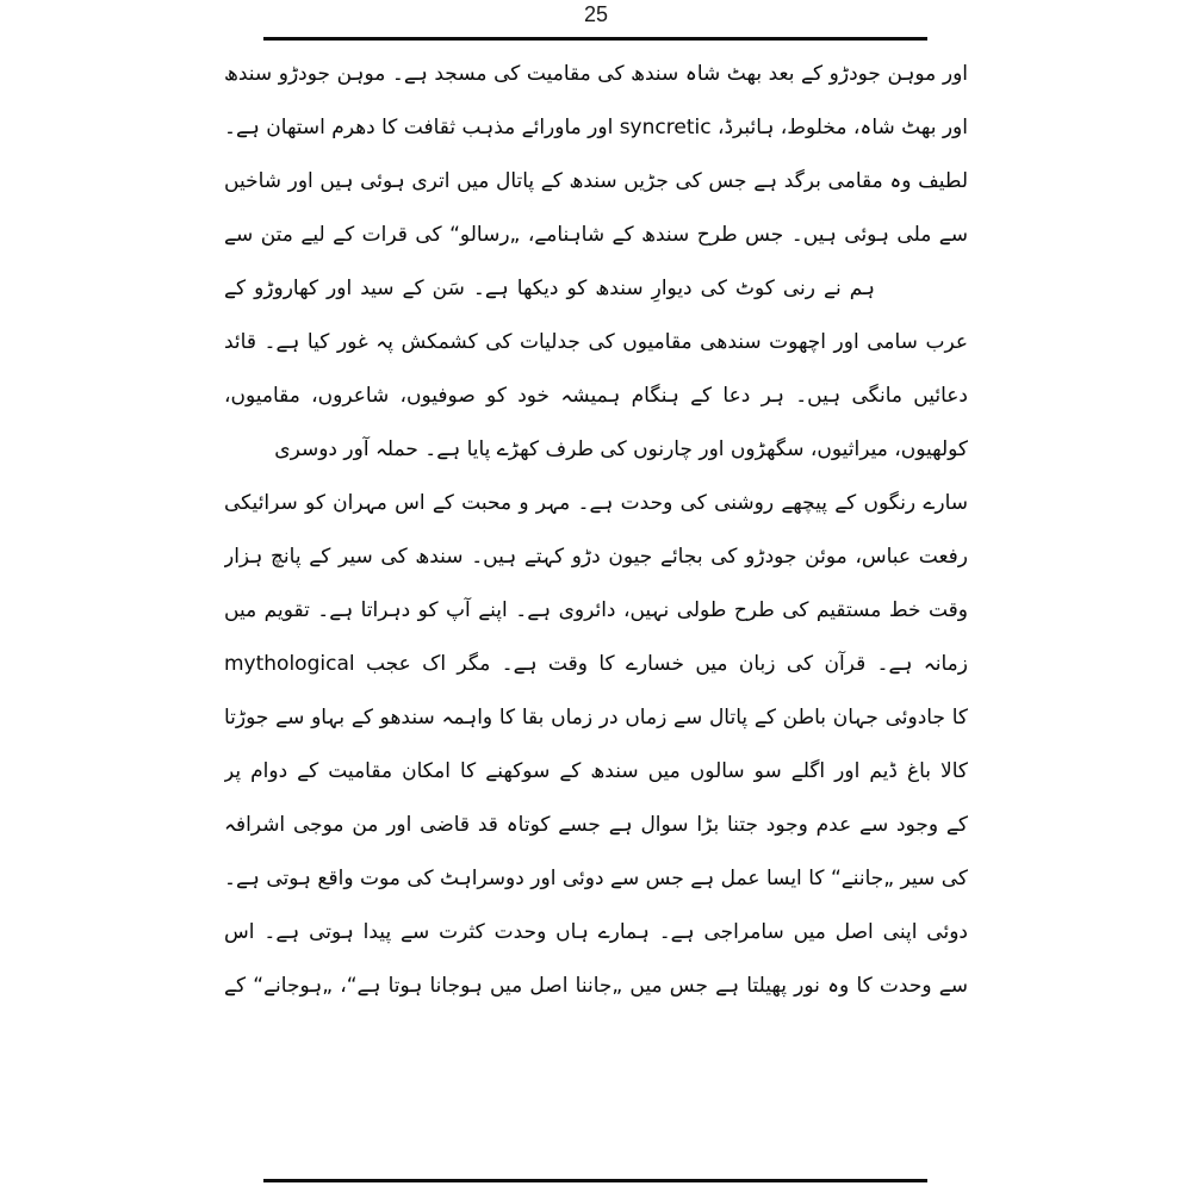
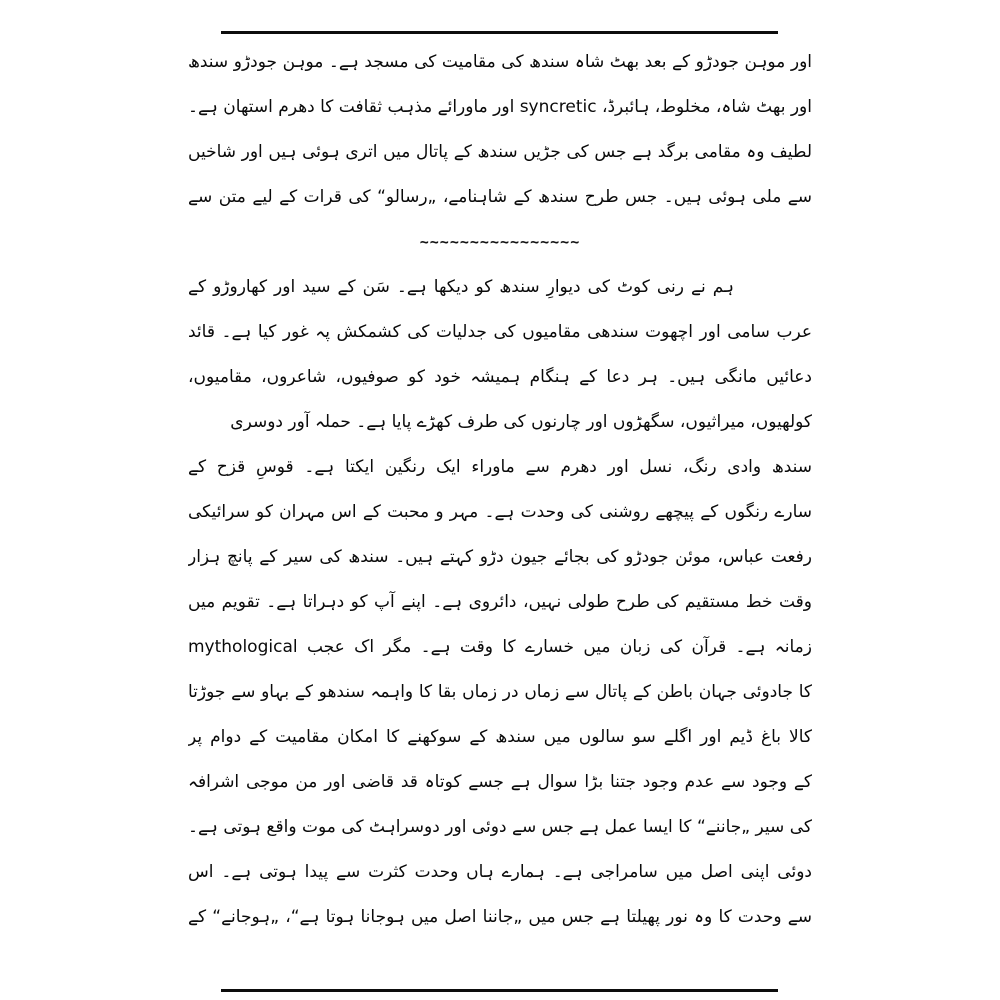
- 25
  اور موہن جودڑو کے بعد بھٹ شاہ سندھ کی مقامیت کی مسجد ہے۔ موہن جودڑو سندھ
  اور بھٹ شاہ، مخلوط، ہائبرڈ، syncretic اور ماورائے مذہب ثقافت کا دھرم استھان ہے۔
  لطیف وہ مقامی برگد ہے جس کی جڑیں سندھ کے پاتال میں اتری ہوئی ہیں اور شاخیں
  سے ملی ہوئی ہیں۔ جس طرح سندھ کے شاہنامے، „رسالو“ کی قرات کے لیے متن سے
+ ~~~~~~~~~~~~~~~~
  ہم نے رنی کوٹ کی دیوارِ سندھ کو دیکھا ہے۔ سَن کے سید اور کھاروڑو کے
  عرب سامی اور اچھوت سندھی مقامیوں کی جدلیات کی کشمکش پہ غور کیا ہے۔ قائد
  دعائیں مانگی ہیں۔ ہر دعا کے ہنگام ہمیشہ خود کو صوفیوں، شاعروں، مقامیوں،
  کولھیوں، میراثیوں، سگھڑوں اور چارنوں کی طرف کھڑے پایا ہے۔ حملہ آور دوسری
+ سندھ وادی رنگ، نسل اور دھرم سے ماوراء ایک رنگین ایکتا ہے۔ قوسِ قزح کے
  سارے رنگوں کے پیچھے روشنی کی وحدت ہے۔ مہر و محبت کے اس مہران کو سرائیکی
  رفعت عباس، موئن جودڑو کی بجائے جیون دڑو کہتے ہیں۔ سندھ کی سیر کے پانچ ہزار
  وقت خط مستقیم کی طرح طولی نہیں، دائروی ہے۔ اپنے آپ کو دہراتا ہے۔ تقویم میں
  زمانہ ہے۔ قرآن کی زبان میں خسارے کا وقت ہے۔ مگر اک عجب mythological
  کا جادوئی جہان باطن کے پاتال سے زماں در زماں بقا کا واہمہ سندھو کے بہاو سے جوڑتا
  کالا باغ ڈیم اور اگلے سو سالوں میں سندھ کے سوکھنے کا امکان مقامیت کے دوام پر
  کے وجود سے عدم وجود جتنا بڑا سوال ہے جسے کوتاہ قد قاضی اور من موجی اشرافہ
  کی سیر „جاننے“ کا ایسا عمل ہے جس سے دوئی اور دوسراہٹ کی موت واقع ہوتی ہے۔
  دوئی اپنی اصل میں سامراجی ہے۔ ہمارے ہاں وحدت کثرت سے پیدا ہوتی ہے۔ اس
  سے وحدت کا وہ نور پھیلتا ہے جس میں „جاننا اصل میں ہوجانا ہوتا ہے“، „ہوجانے“ کے
